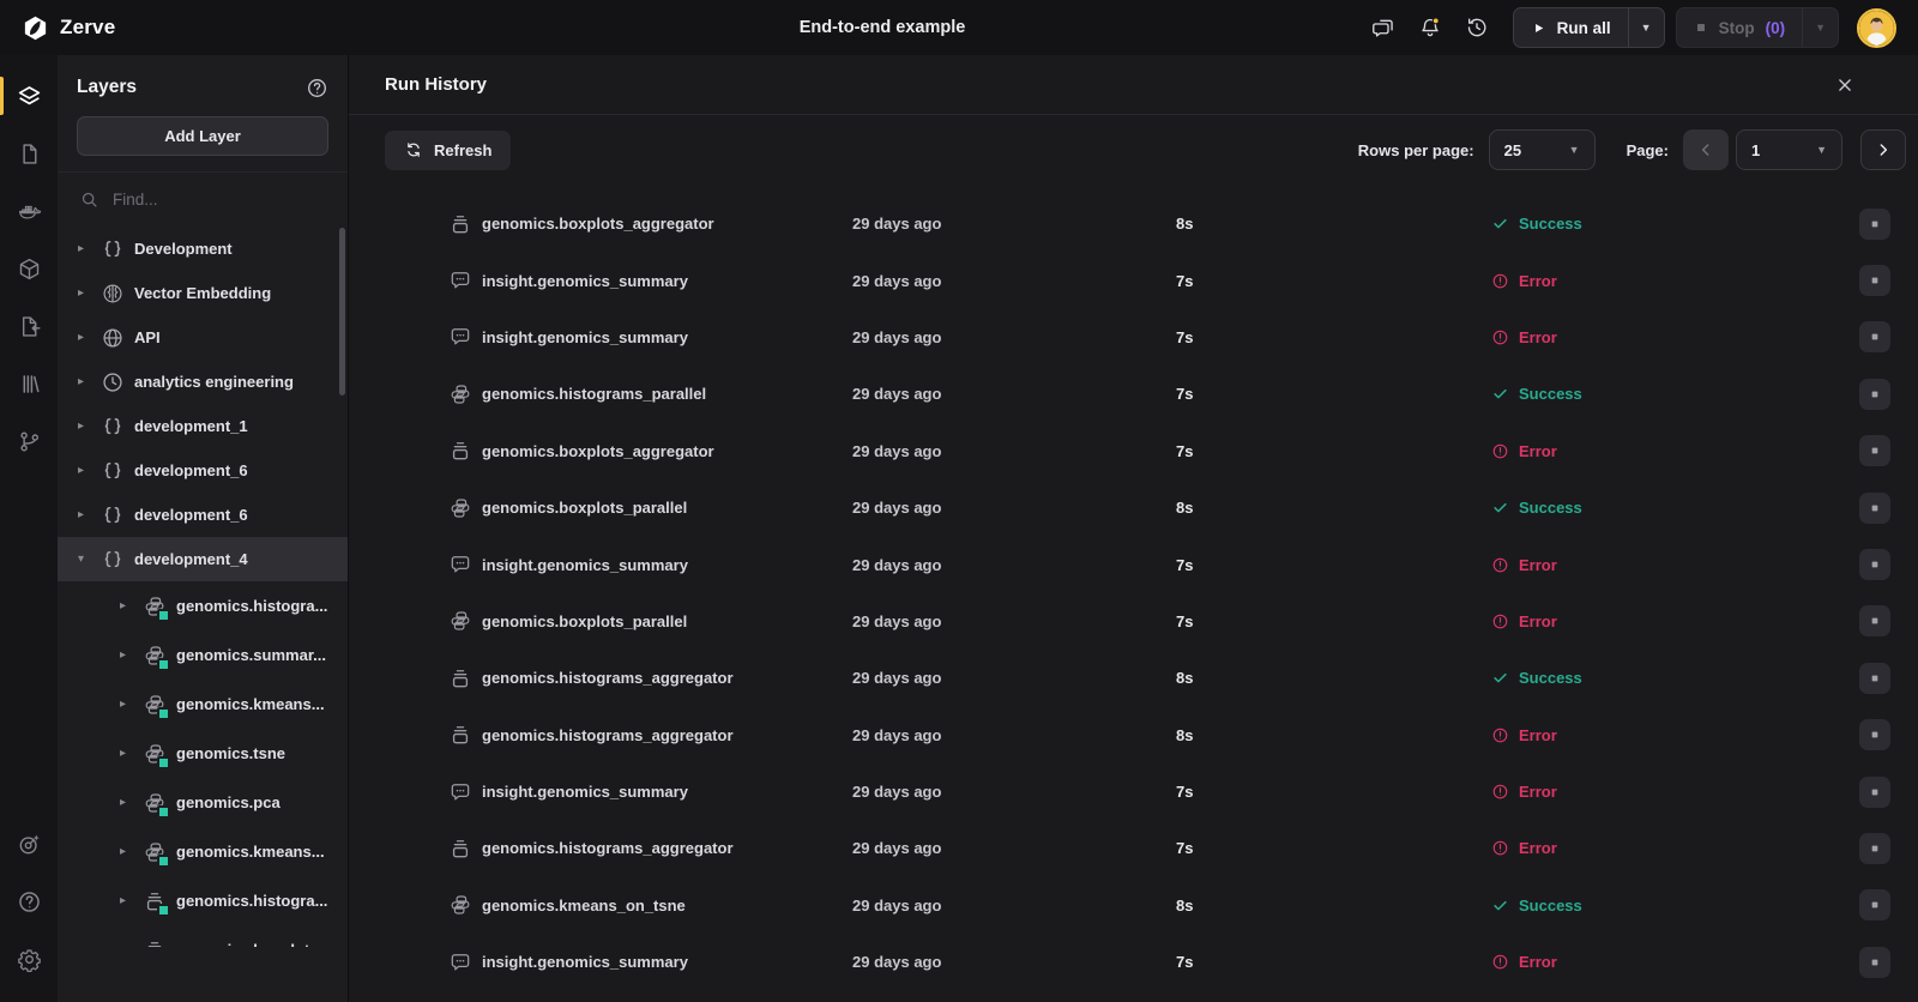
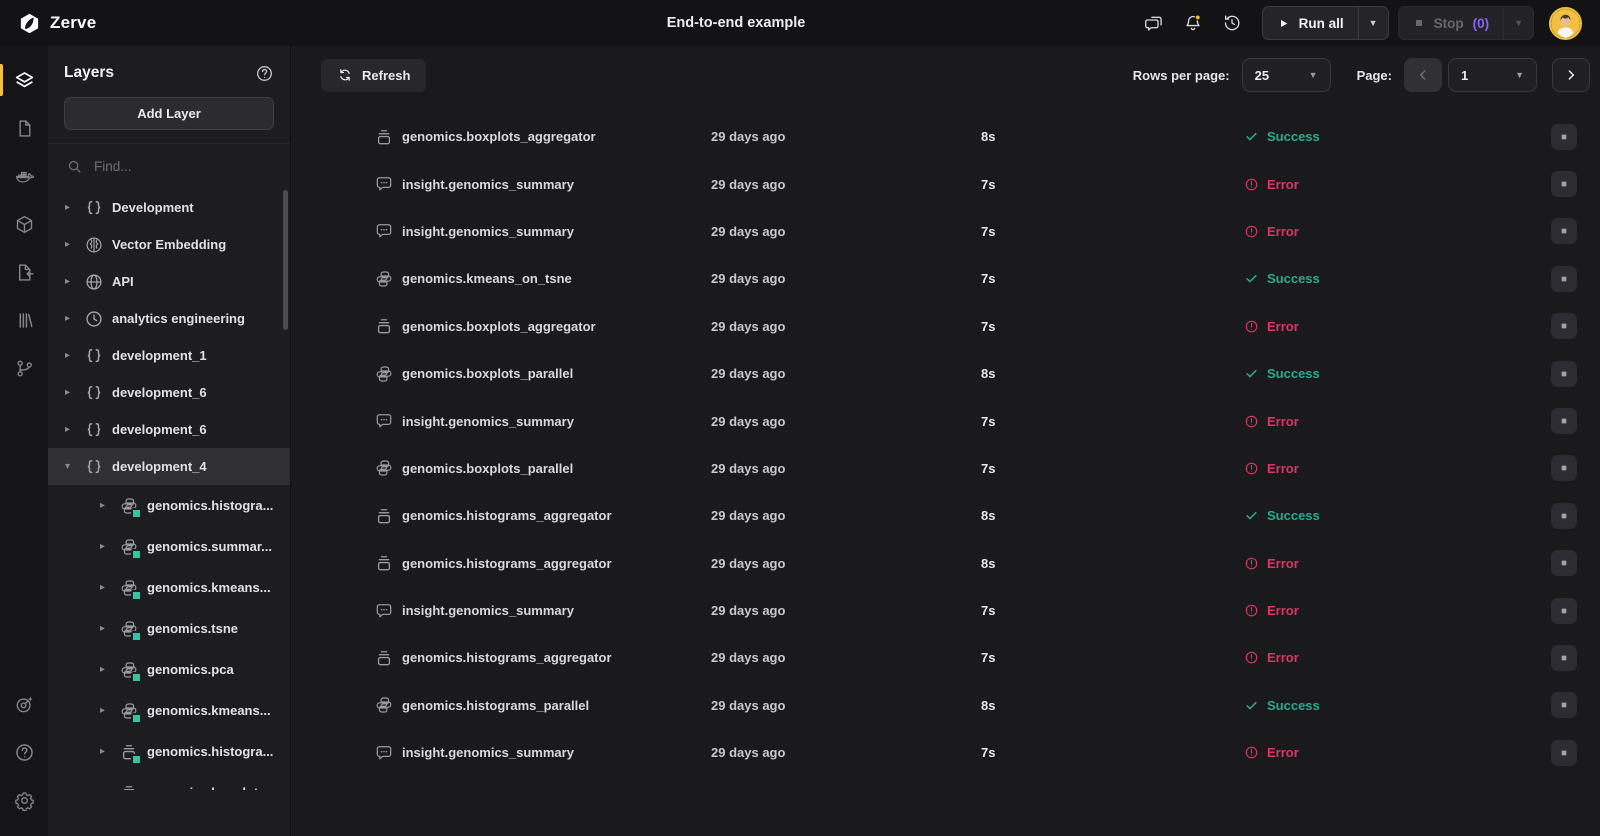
  Zerve
  End-to-end example
  Run all
  ▼
  Stop
  (0)
  ▼
  Layers
  Add Layer
  Find...
  ▸
  Development
  ▸
  Vector Embedding
  ▸
  API
  ▸
  analytics engineering
  ▸
  development_1
  ▸
  development_6
  ▸
  development_6
  ▾
  development_4
  ▸
  genomics.histogra...
  ▸
  genomics.summar...
  ▸
  genomics.kmeans...
  ▸
  genomics.tsne
  ▸
  genomics.pca
  ▸
  genomics.kmeans...
  ▸
  genomics.histogra...
- Run History
  Refresh
  Rows per page:
  25
  ▼
  Page:
  1
  ▼
  genomics.boxplots_aggregator
  29 days ago
  8s
  Success
  insight.genomics_summary
  29 days ago
  7s
  Error
  insight.genomics_summary
  29 days ago
  7s
  Error
- genomics.histograms_parallel
+ genomics.kmeans_on_tsne
  29 days ago
  7s
  Success
  genomics.boxplots_aggregator
  29 days ago
  7s
  Error
  genomics.boxplots_parallel
  29 days ago
  8s
  Success
  insight.genomics_summary
  29 days ago
  7s
  Error
  genomics.boxplots_parallel
  29 days ago
  7s
  Error
  genomics.histograms_aggregator
  29 days ago
  8s
  Success
  genomics.histograms_aggregator
  29 days ago
  8s
  Error
  insight.genomics_summary
  29 days ago
  7s
  Error
  genomics.histograms_aggregator
  29 days ago
  7s
  Error
- genomics.kmeans_on_tsne
+ genomics.histograms_parallel
  29 days ago
  8s
  Success
  insight.genomics_summary
  29 days ago
  7s
  Error
